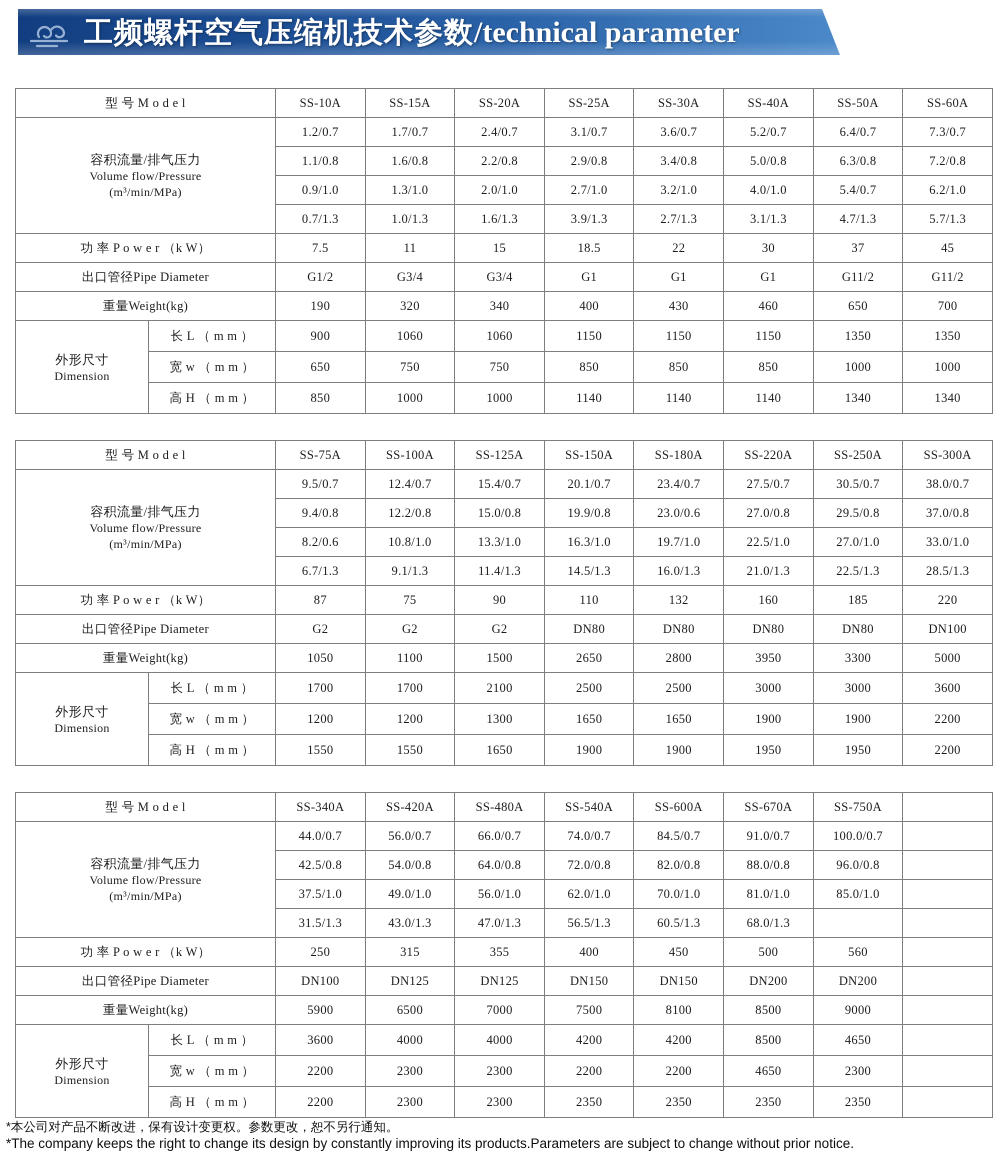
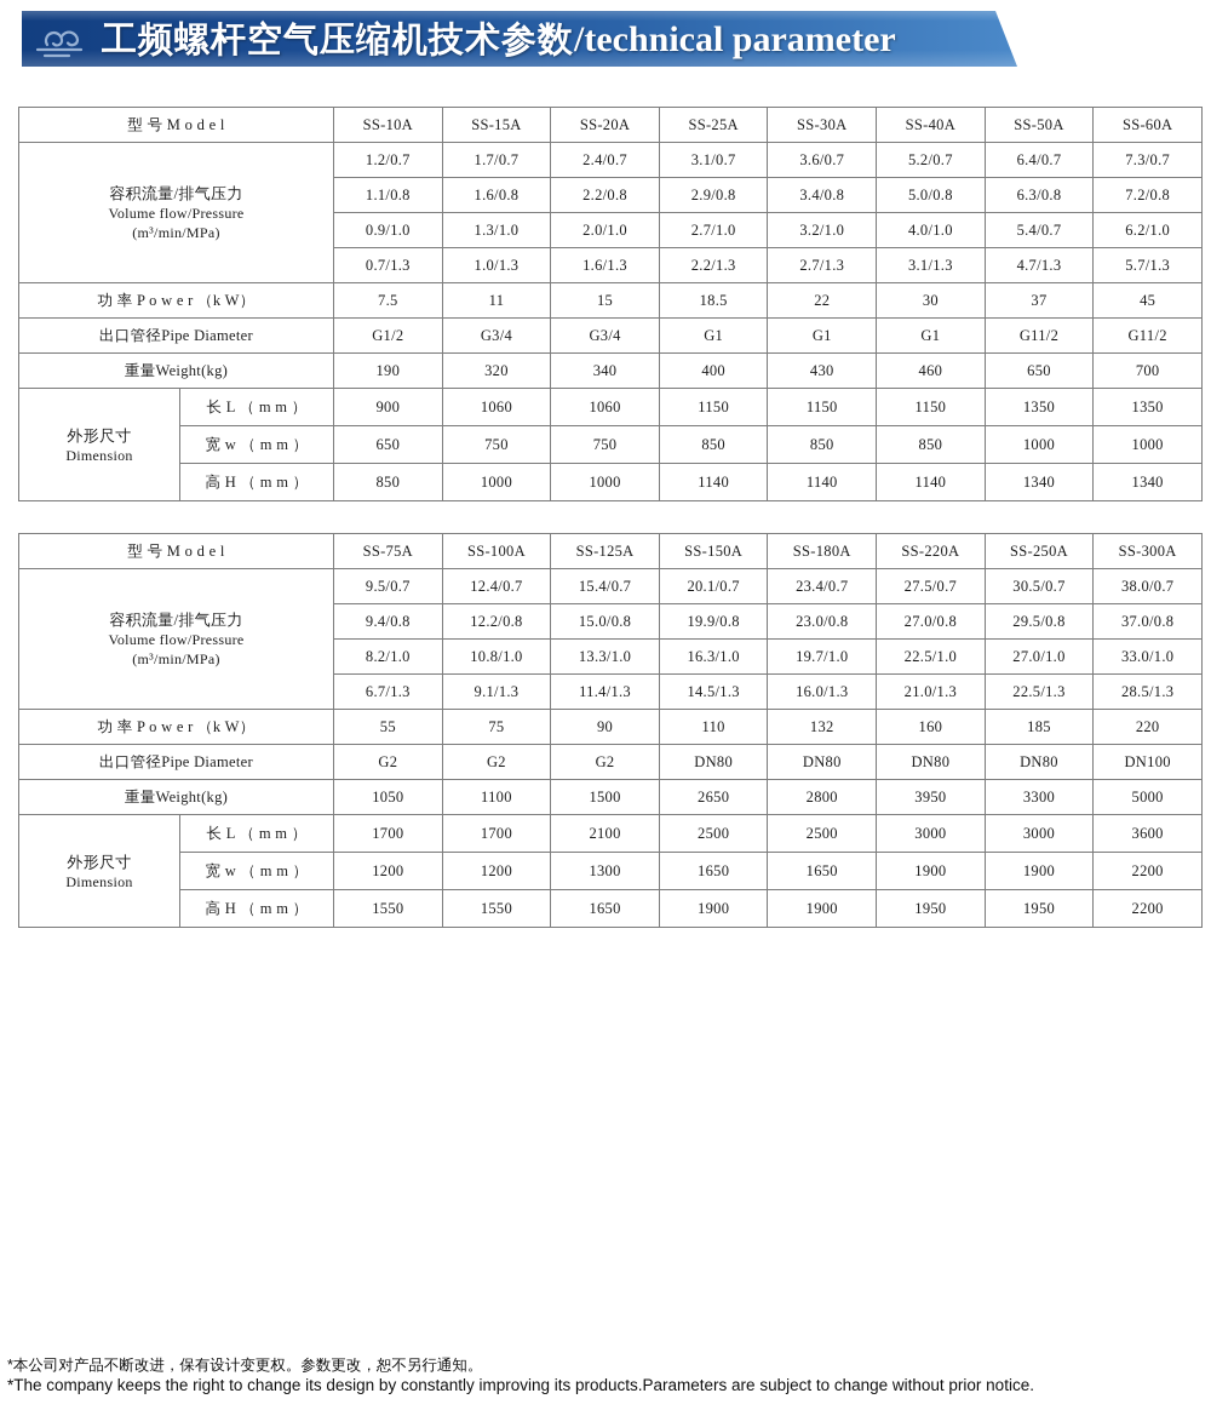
  工频螺杆空气压缩机技术参数/technical parameter
  型 号 M o d e l	SS-10A	SS-15A	SS-20A	SS-25A	SS-30A	SS-40A	SS-50A	SS-60A
  容积流量/排气压力Volume flow/Pressure(m³/min/MPa)	1.2/0.7	1.7/0.7	2.4/0.7	3.1/0.7	3.6/0.7	5.2/0.7	6.4/0.7	7.3/0.7
  1.1/0.8	1.6/0.8	2.2/0.8	2.9/0.8	3.4/0.8	5.0/0.8	6.3/0.8	7.2/0.8
  0.9/1.0	1.3/1.0	2.0/1.0	2.7/1.0	3.2/1.0	4.0/1.0	5.4/0.7	6.2/1.0
- 0.7/1.3	1.0/1.3	1.6/1.3	3.9/1.3	2.7/1.3	3.1/1.3	4.7/1.3	5.7/1.3
+ 0.7/1.3	1.0/1.3	1.6/1.3	2.2/1.3	2.7/1.3	3.1/1.3	4.7/1.3	5.7/1.3
  功 率 P o w e r （k W）	7.5	11	15	18.5	22	30	37	45
  出口管径Pipe Diameter	G1/2	G3/4	G3/4	G1	G1	G1	G11/2	G11/2
  重量Weight(kg)	190	320	340	400	430	460	650	700
  外形尺寸Dimension	长 L （ m m ）	900	1060	1060	1150	1150	1150	1350	1350
  宽 w （ m m ）	650	750	750	850	850	850	1000	1000
  高 H （ m m ）	850	1000	1000	1140	1140	1140	1340	1340
  型 号 M o d e l	SS-75A	SS-100A	SS-125A	SS-150A	SS-180A	SS-220A	SS-250A	SS-300A
  容积流量/排气压力Volume flow/Pressure(m³/min/MPa)	9.5/0.7	12.4/0.7	15.4/0.7	20.1/0.7	23.4/0.7	27.5/0.7	30.5/0.7	38.0/0.7
- 9.4/0.8	12.2/0.8	15.0/0.8	19.9/0.8	23.0/0.6	27.0/0.8	29.5/0.8	37.0/0.8
+ 9.4/0.8	12.2/0.8	15.0/0.8	19.9/0.8	23.0/0.8	27.0/0.8	29.5/0.8	37.0/0.8
- 8.2/0.6	10.8/1.0	13.3/1.0	16.3/1.0	19.7/1.0	22.5/1.0	27.0/1.0	33.0/1.0
+ 8.2/1.0	10.8/1.0	13.3/1.0	16.3/1.0	19.7/1.0	22.5/1.0	27.0/1.0	33.0/1.0
  6.7/1.3	9.1/1.3	11.4/1.3	14.5/1.3	16.0/1.3	21.0/1.3	22.5/1.3	28.5/1.3
- 功 率 P o w e r （k W）	87	75	90	110	132	160	185	220
+ 功 率 P o w e r （k W）	55	75	90	110	132	160	185	220
  出口管径Pipe Diameter	G2	G2	G2	DN80	DN80	DN80	DN80	DN100
  重量Weight(kg)	1050	1100	1500	2650	2800	3950	3300	5000
  外形尺寸Dimension	长 L （ m m ）	1700	1700	2100	2500	2500	3000	3000	3600
  宽 w （ m m ）	1200	1200	1300	1650	1650	1900	1900	2200
  高 H （ m m ）	1550	1550	1650	1900	1900	1950	1950	2200
- 型 号 M o d e l	SS-340A	SS-420A	SS-480A	SS-540A	SS-600A	SS-670A	SS-750A
- 容积流量/排气压力Volume flow/Pressure(m³/min/MPa)	44.0/0.7	56.0/0.7	66.0/0.7	74.0/0.7	84.5/0.7	91.0/0.7	100.0/0.7
- 42.5/0.8	54.0/0.8	64.0/0.8	72.0/0.8	82.0/0.8	88.0/0.8	96.0/0.8
- 37.5/1.0	49.0/1.0	56.0/1.0	62.0/1.0	70.0/1.0	81.0/1.0	85.0/1.0
- 31.5/1.3	43.0/1.3	47.0/1.3	56.5/1.3	60.5/1.3	68.0/1.3
- 功 率 P o w e r （k W）	250	315	355	400	450	500	560
- 出口管径Pipe Diameter	DN100	DN125	DN125	DN150	DN150	DN200	DN200
- 重量Weight(kg)	5900	6500	7000	7500	8100	8500	9000
- 外形尺寸Dimension	长 L （ m m ）	3600	4000	4000	4200	4200	8500	4650
- 宽 w （ m m ）	2200	2300	2300	2200	2200	4650	2300
- 高 H （ m m ）	2200	2300	2300	2350	2350	2350	2350
  *本公司对产品不断改进，保有设计变更权。参数更改，恕不另行通知。
  *The company keeps the right to change its design by constantly improving its products.Parameters are subject to change without prior notice.
